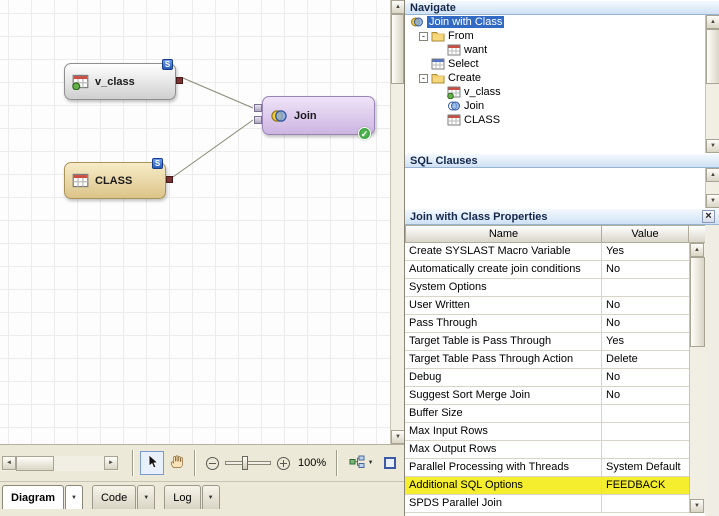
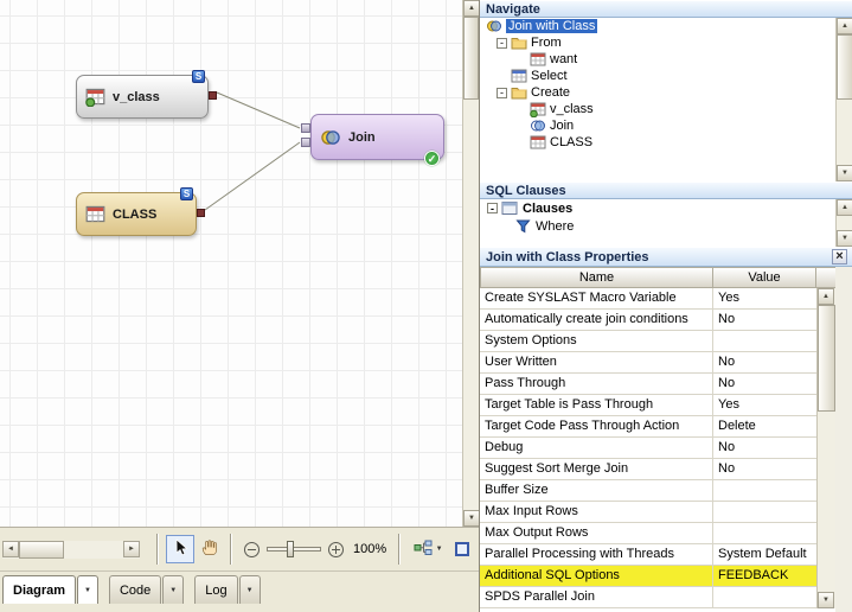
  v_class
  S
  CLASS
  S
  Join
  100%
  Diagram
  Code
  Log
  Navigate
  Join with Class
  From
  want
  Select
  Create
  v_class
  Join
  CLASS
  SQL Clauses
+ Clauses
+ Where
  Join with Class Properties
  Name
  Value
  Create SYSLAST Macro Variable
  Yes
  Automatically create join conditions
  No
  System Options
  User Written
  No
  Pass Through
  No
  Target Table is Pass Through
  Yes
- Target Table Pass Through Action
+ Target Code Pass Through Action
  Delete
  Debug
  No
  Suggest Sort Merge Join
  No
  Buffer Size
  Max Input Rows
  Max Output Rows
  Parallel Processing with Threads
  System Default
  Additional SQL Options
  FEEDBACK
  SPDS Parallel Join
